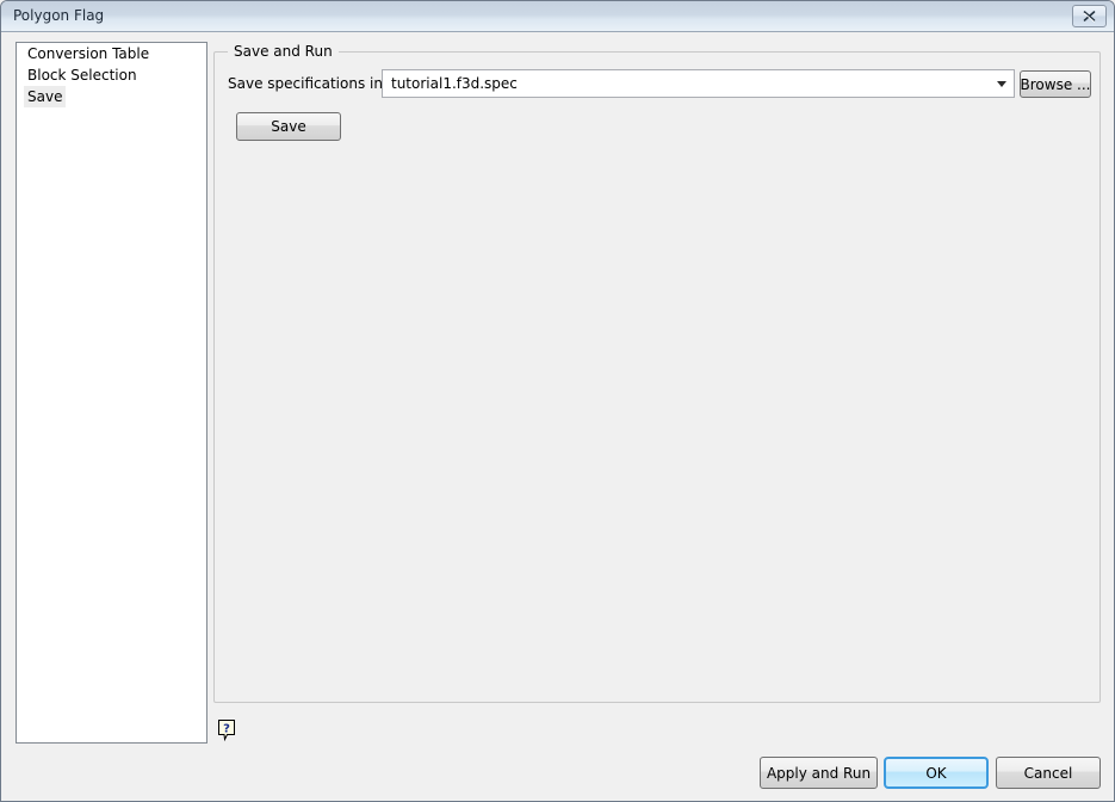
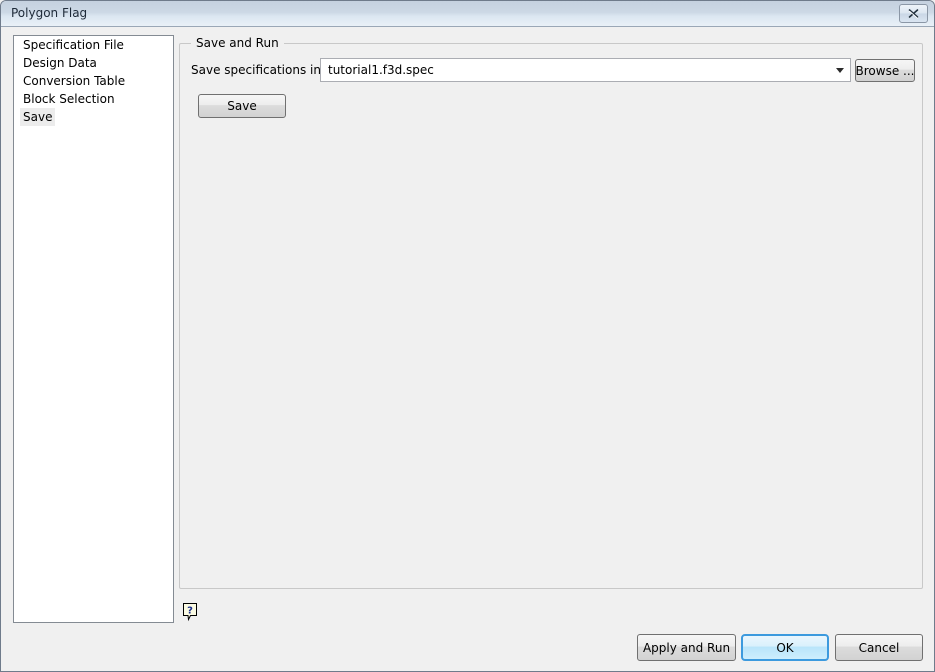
  Polygon Flag
+ Specification File
+ Design Data
  Conversion Table
  Block Selection
  Save
  Save and Run
  Save specifications in
  tutorial1.f3d.spec
  Browse ...
  Save
  ?
  Apply and Run
  OK
  Cancel
